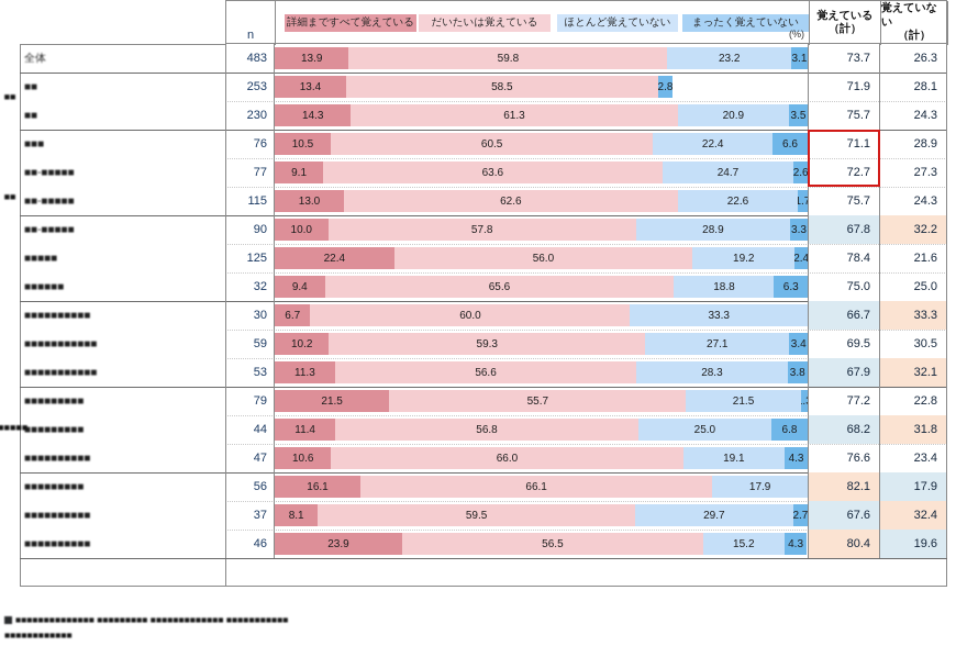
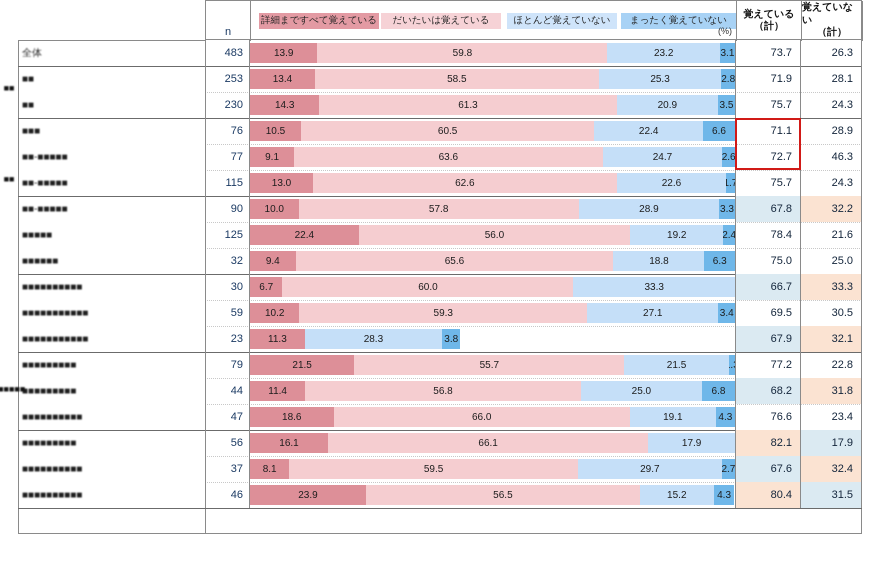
  n
  詳細まですべて覚えている
  だいたいは覚えている
  ほとんど覚えていない
  まったく覚えていない
  (%)
  覚えている
  （計）
  覚えていない
  （計）
  全体
  483
  13.9
  59.8
  23.2
  3.1
  73.7
  26.3
  ■■
  253
  13.4
  58.5
+ 25.3
  2.8
  71.9
  28.1
  ■■
  230
  14.3
  61.3
  20.9
  3.5
  75.7
  24.3
  ■■■
  76
  10.5
  60.5
  22.4
  6.6
  71.1
  28.9
  ■■-■■■■■
  77
  9.1
  63.6
  24.7
  2.6
  72.7
- 27.3
+ 46.3
  ■■-■■■■■
  115
  13.0
  62.6
  22.6
  75.7
  24.3
  ■■-■■■■■
  90
  10.0
  57.8
  28.9
  3.3
  67.8
  32.2
  ■■■■■
  125
  22.4
  56.0
  19.2
  2.4
  78.4
  21.6
  ■■■■■■
  32
  9.4
  65.6
  18.8
  6.3
  75.0
  25.0
  ■■■■■■■■■■
  30
  6.7
  60.0
  33.3
  66.7
  33.3
  ■■■■■■■■■■■
  59
  10.2
  59.3
  27.1
  3.4
  69.5
  30.5
  ■■■■■■■■■■■
- 53
+ 23
  11.3
- 56.6
  28.3
  3.8
  67.9
  32.1
  ■■■■■■■■■
  79
  21.5
  55.7
  21.5
  77.2
  22.8
  ■■■■■■■■■
  44
  11.4
  56.8
  25.0
  6.8
  68.2
  31.8
  ■■■■■■■■■■
  47
- 10.6
+ 18.6
  66.0
  19.1
  4.3
  76.6
  23.4
  ■■■■■■■■■
  56
  16.1
  66.1
  17.9
  82.1
  17.9
  ■■■■■■■■■■
  37
  8.1
  59.5
  29.7
  2.7
  67.6
  32.4
  ■■■■■■■■■■
  46
  23.9
  56.5
  15.2
  4.3
  80.4
- 19.6
+ 31.5
  ■■
  ■■
  ■■■■■
- ■■■■■■■■■■■■■■ ■■■■■■■■■ ■■■■■■■■■■■■■ ■■■■■■■■■■■
- ■■■■■■■■■■■■
